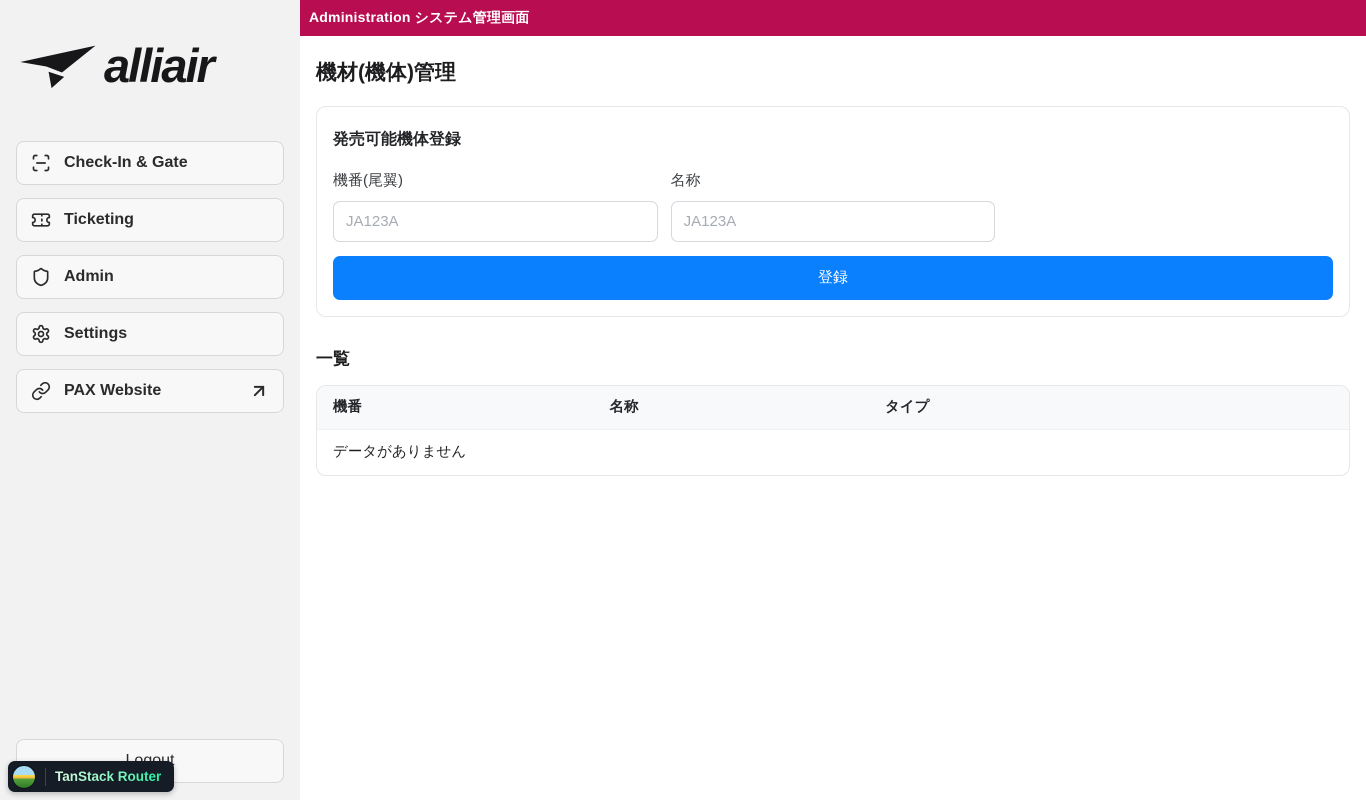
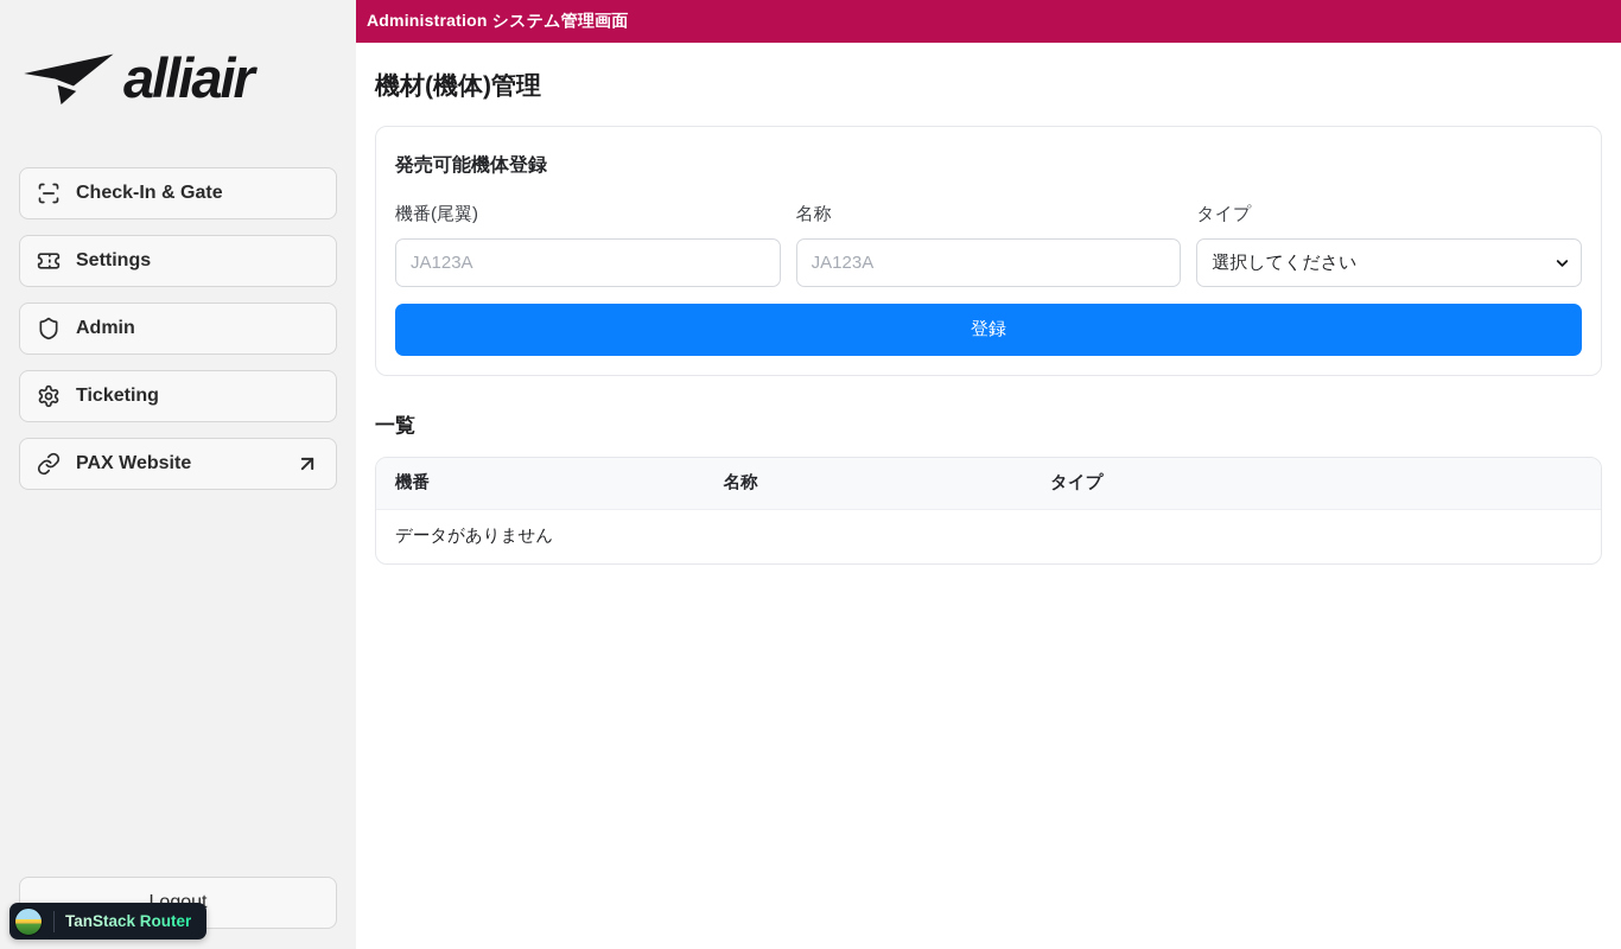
  alliair
  Check-In & Gate
- Ticketing
+ Settings
  Admin
- Settings
+ Ticketing
  PAX Website
  Administration システム管理画面
  機材(機体)管理
  発売可能機体登録
  機番(尾翼)
  JA123A
  名称
  JA123A
+ タイプ
+ 選択してください
  登録
  一覧
  機番	名称	タイプ
  データがありません
  TanStack Router
